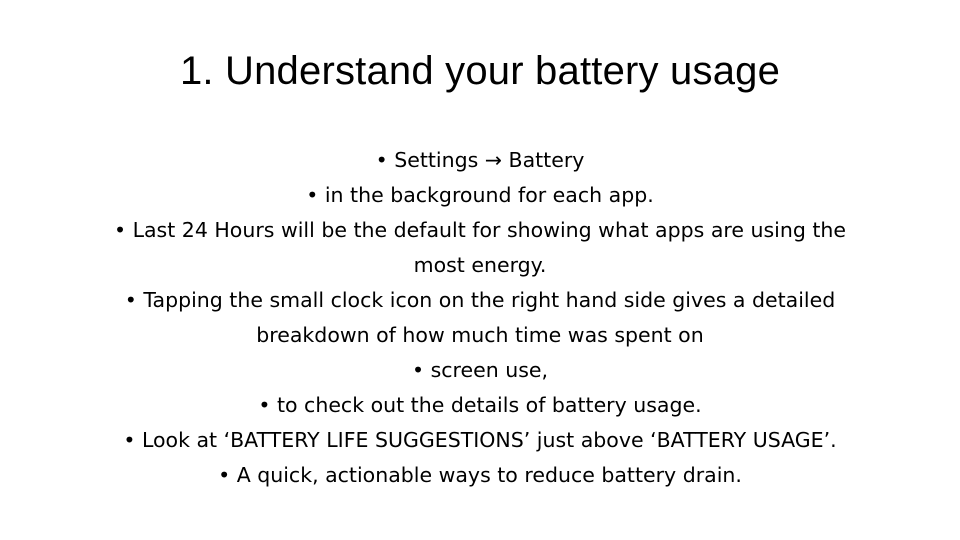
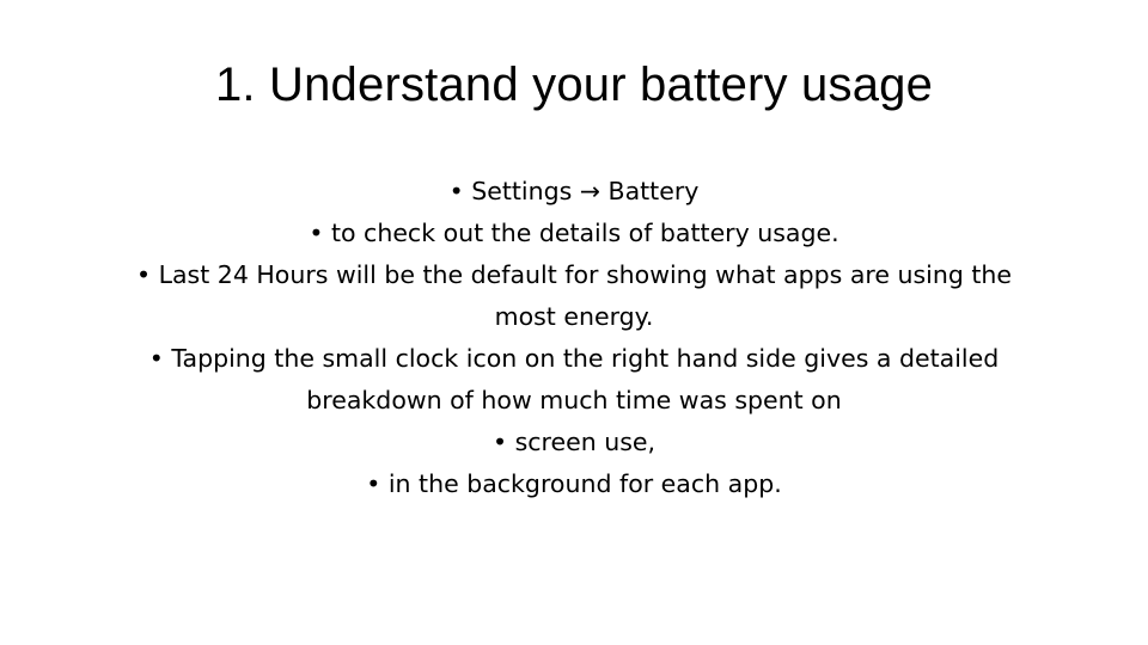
  1. Understand your battery usage
  • Settings → Battery
- • in the background for each app.
+ • to check out the details of battery usage.
  • Last 24 Hours will be the default for showing what apps are using the most energy.
  • Tapping the small clock icon on the right hand side gives a detailed breakdown of how much time was spent on
  • screen use,
- • to check out the details of battery usage.
+ • in the background for each app.
- • Look at ‘BATTERY LIFE SUGGESTIONS’ just above ‘BATTERY USAGE’.
- • A quick, actionable ways to reduce battery drain.
